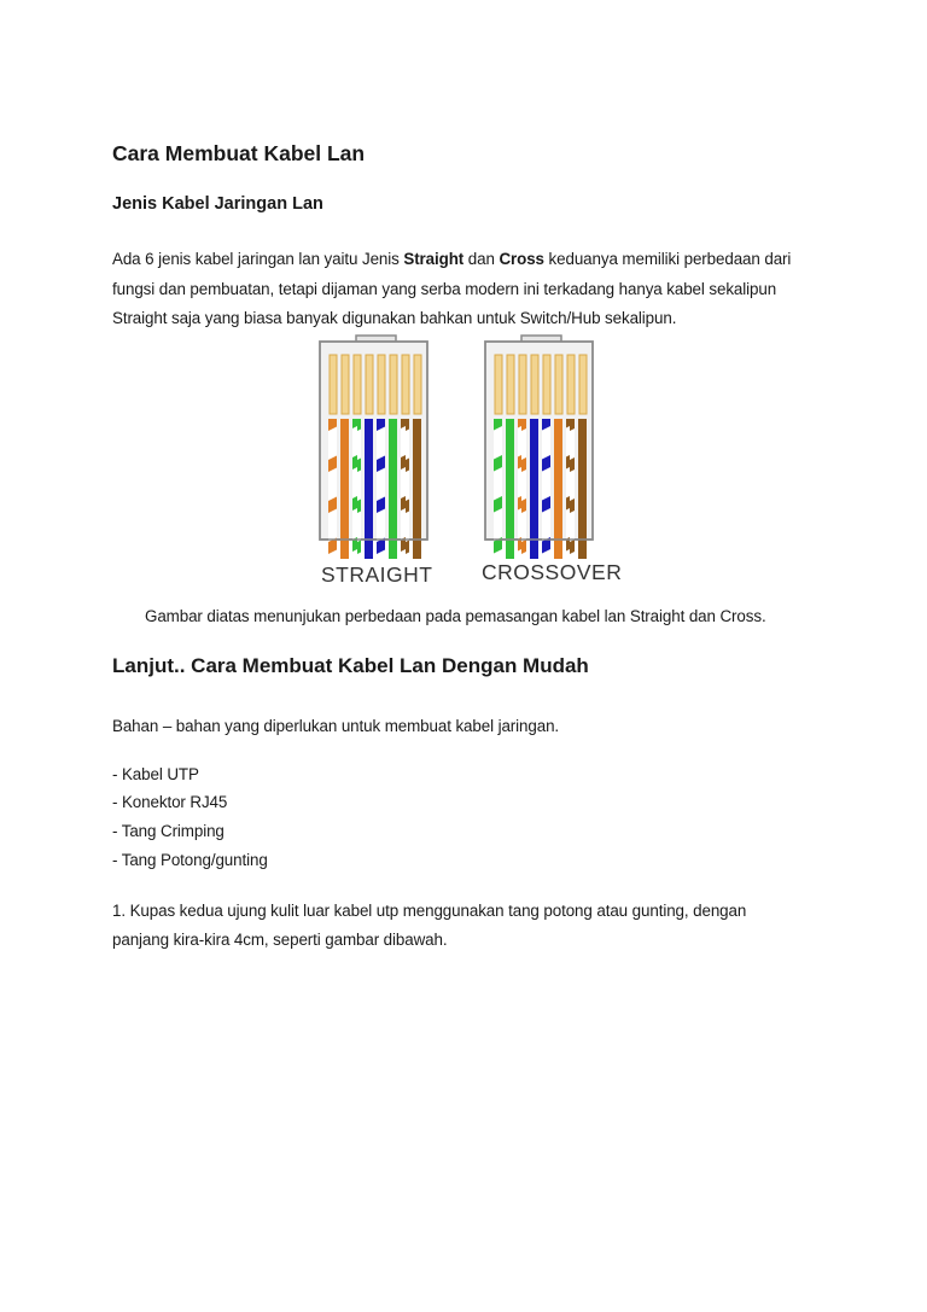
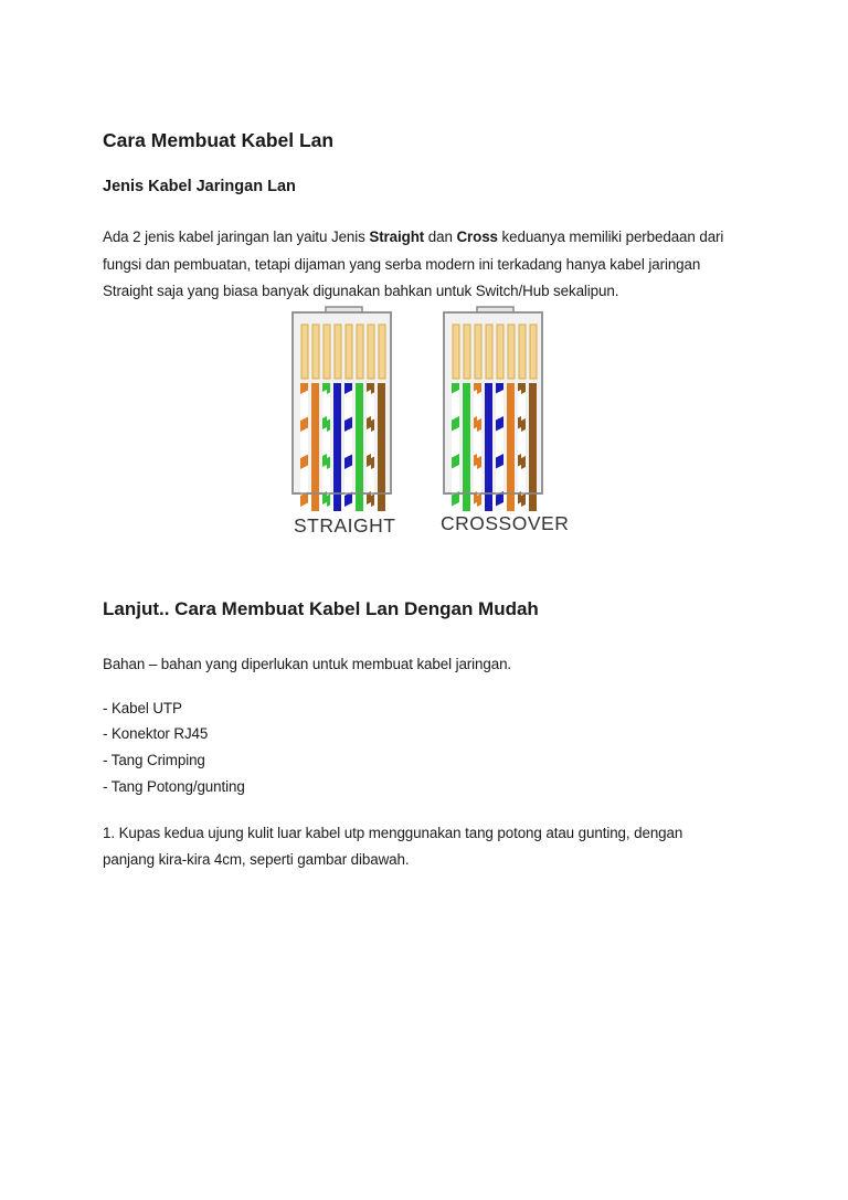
  Cara Membuat Kabel Lan
  Jenis Kabel Jaringan Lan
- Ada 6 jenis kabel jaringan lan yaitu Jenis Straight dan Cross keduanya memiliki perbedaan dari
+ Ada 2 jenis kabel jaringan lan yaitu Jenis Straight dan Cross keduanya memiliki perbedaan dari
- fungsi dan pembuatan, tetapi dijaman yang serba modern ini terkadang hanya kabel sekalipun
+ fungsi dan pembuatan, tetapi dijaman yang serba modern ini terkadang hanya kabel jaringan
  Straight saja yang biasa banyak digunakan bahkan untuk Switch/Hub sekalipun.
  STRAIGHT
  CROSSOVER
- Gambar diatas menunjukan perbedaan pada pemasangan kabel lan Straight dan Cross.
  Lanjut.. Cara Membuat Kabel Lan Dengan Mudah
  Bahan – bahan yang diperlukan untuk membuat kabel jaringan.
  - Kabel UTP
  - Konektor RJ45
  - Tang Crimping
  - Tang Potong/gunting
  1. Kupas kedua ujung kulit luar kabel utp menggunakan tang potong atau gunting, dengan
  panjang kira-kira 4cm, seperti gambar dibawah.
